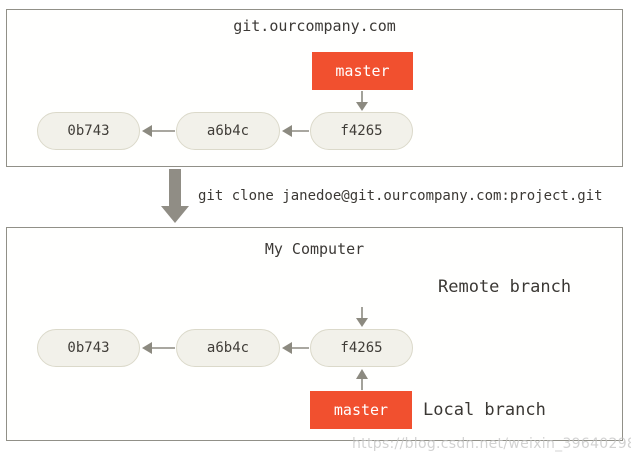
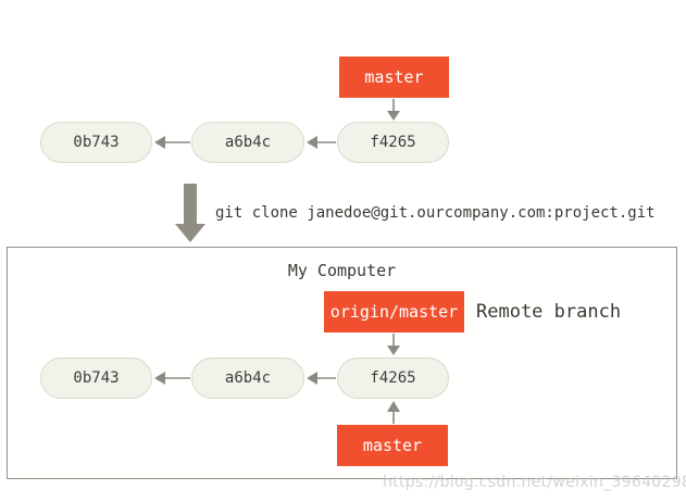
- git.ourcompany.com
  My Computer
  master
  0b743
  a6b4c
  f4265
  git clone janedoe@git.ourcompany.com:project.git
+ origin/master
  master
  0b743
  a6b4c
  f4265
  Remote branch
- Local branch
  https://blog.csdn.net/weixin_3964029
